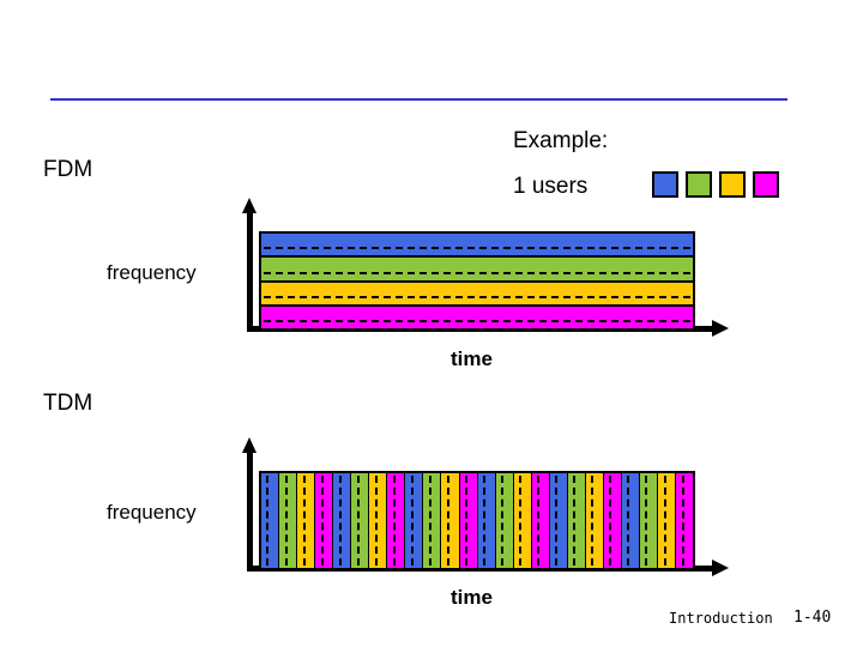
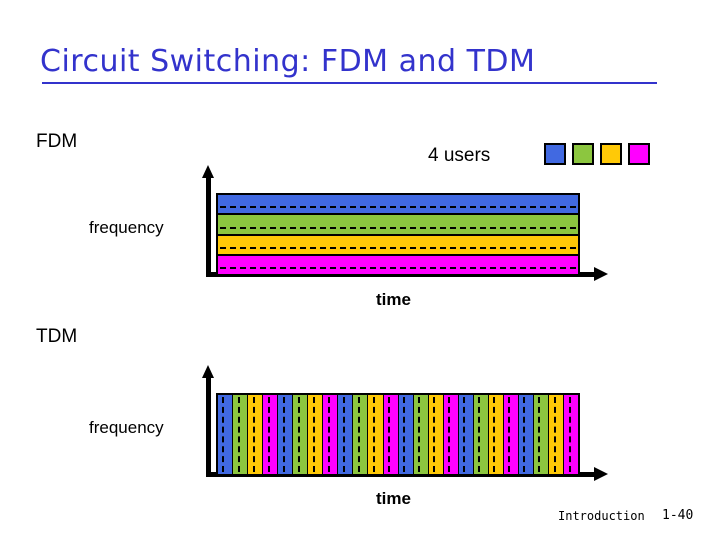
+ Circuit Switching: FDM and TDM
  FDM
- Example:
- 1 users
+ 4 users
  frequency
  time
  TDM
  frequency
  time
  Introduction
  1-40
